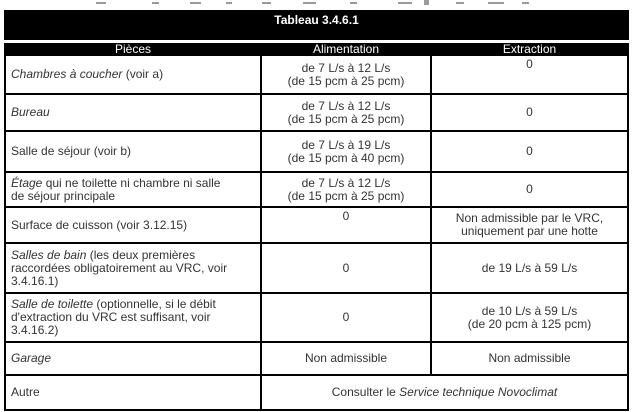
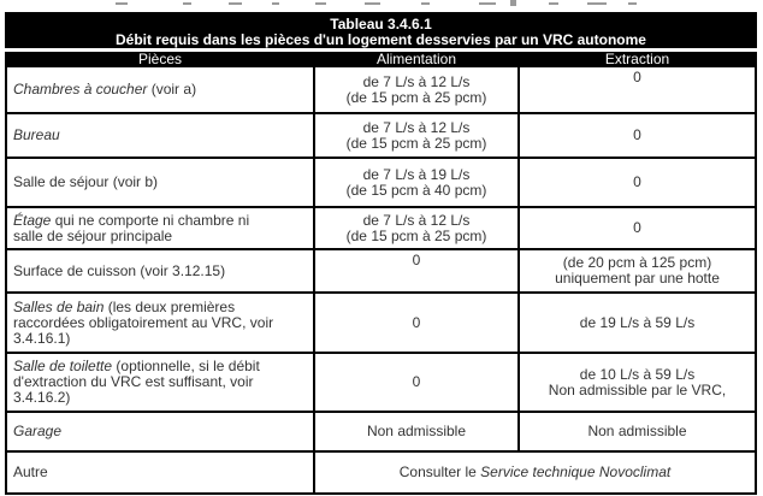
  Tableau 3.4.6.1
+ Débit requis dans les pièces d'un logement desservies par un VRC autonome
  Pièces
  Alimentation
  Extraction
  Chambres à coucher (voir a)
  de 7 L/s à 12 L/s
  (de 15 pcm à 25 pcm)
  0
  Bureau
  de 7 L/s à 12 L/s
  (de 15 pcm à 25 pcm)
  0
  Salle de séjour (voir b)
  de 7 L/s à 19 L/s
  (de 15 pcm à 40 pcm)
  0
- Étage qui ne toilette ni chambre ni salle de séjour principale
+ Étage qui ne comporte ni chambre ni salle de séjour principale
  de 7 L/s à 12 L/s
  (de 15 pcm à 25 pcm)
  0
  Surface de cuisson (voir 3.12.15)
  0
- Non admissible par le VRC,
+ (de 20 pcm à 125 pcm)
  uniquement par une hotte
  Salles de bain (les deux premières raccordées obligatoirement au VRC, voir 3.4.16.1)
  0
  de 19 L/s à 59 L/s
  Salle de toilette (optionnelle, si le débit d'extraction du VRC est suffisant, voir 3.4.16.2)
  0
  de 10 L/s à 59 L/s
- (de 20 pcm à 125 pcm)
+ Non admissible par le VRC,
  Garage
  Non admissible
  Non admissible
  Autre
  Consulter le Service technique Novoclimat
